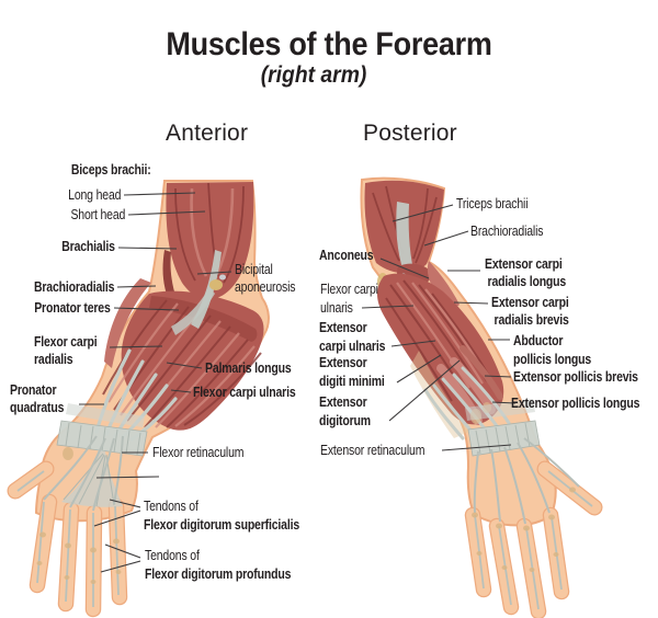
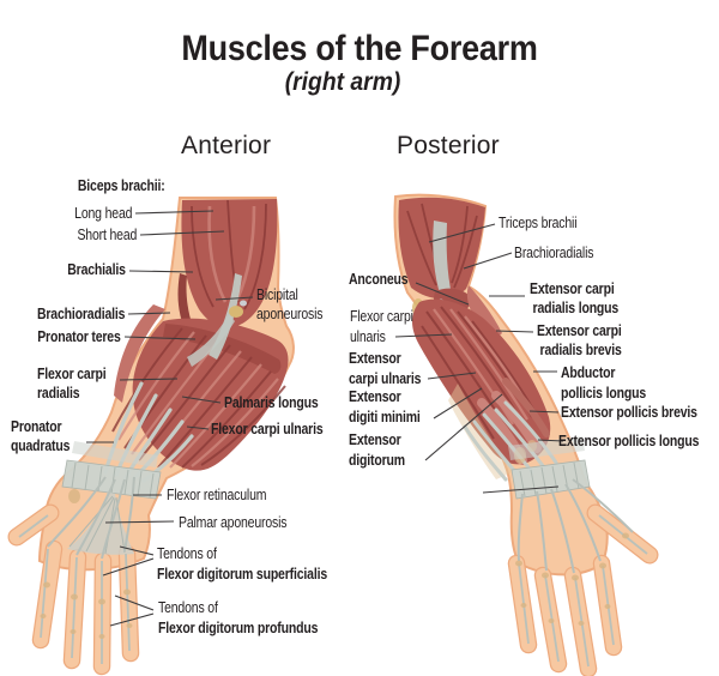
  Muscles of the Forearm
  (right arm)
  Anterior
  Posterior
  Biceps brachii:
  Long head
  Short head
  Brachialis
  Brachioradialis
  Pronator teres
  Flexor carpi
  radialis
  Pronator
  quadratus
  Bicipital
  aponeurosis
  Palmaris longus
  Flexor carpi ulnaris
  Flexor retinaculum
+ Palmar aponeurosis
  Tendons of
  Flexor digitorum superficialis
  Tendons of
  Flexor digitorum profundus
  Triceps brachii
  Brachioradialis
  Anconeus
  Flexor carpi
  ulnaris
  Extensor carpi
  radialis longus
  Extensor carpi
  radialis brevis
  Extensor
  carpi ulnaris
  Extensor
  digiti minimi
  Extensor
  digitorum
  Abductor
  pollicis longus
  Extensor pollicis brevis
  Extensor pollicis longus
- Extensor retinaculum
